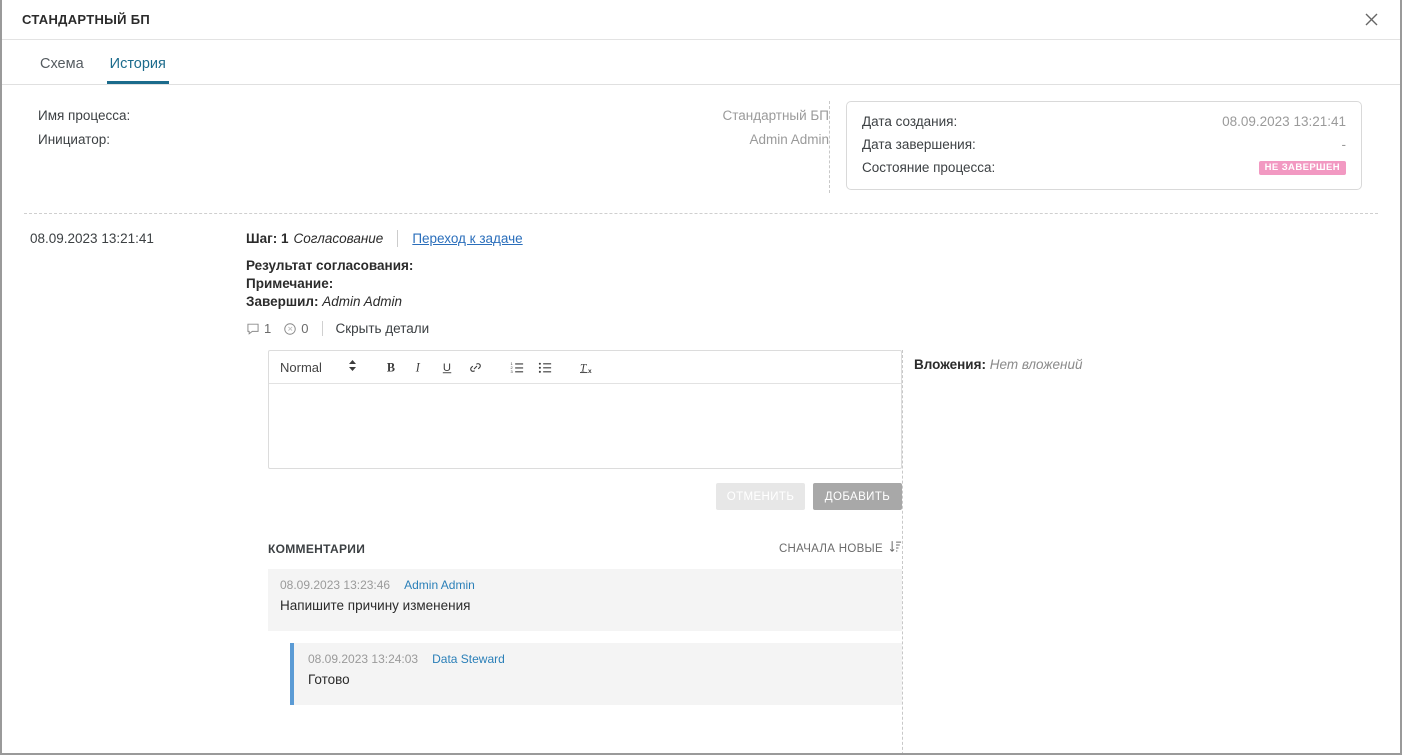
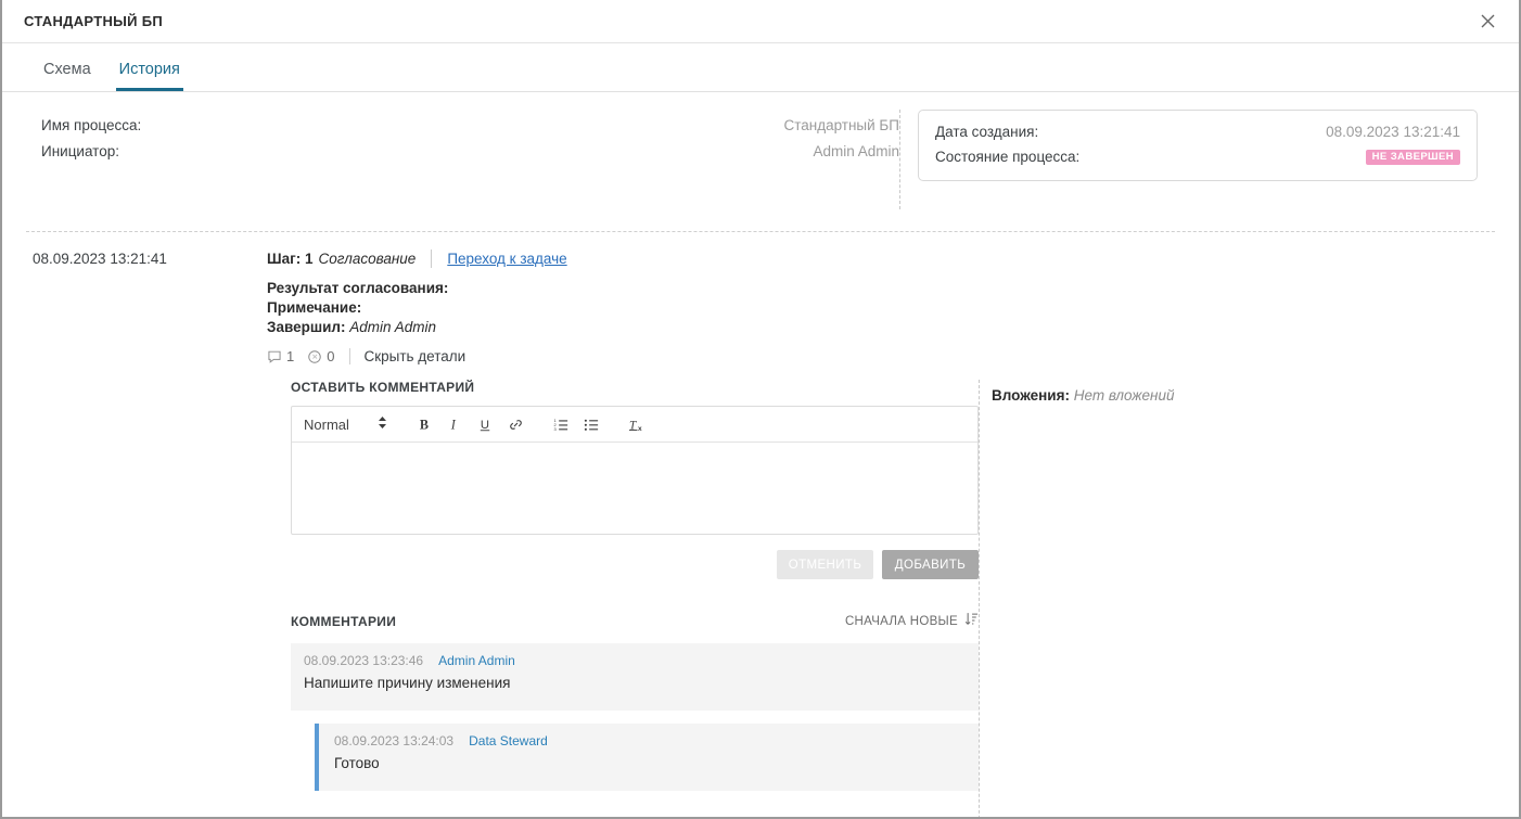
  СТАНДАРТНЫЙ БП
  Схема
  История
  Имя процесса:
  Стандартный БП
  Инициатор:
  Admin Admin
  Дата создания:
  08.09.2023 13:21:41
- Дата завершения:
- -
  Состояние процесса:
  НЕ ЗАВЕРШЕН
  08.09.2023 13:21:41
  Шаг: 1
  Согласование
  Переход к задаче
  Результат согласования:
  Примечание:
  Завершил: Admin Admin
  1
  0
  Скрыть детали
+ ОСТАВИТЬ КОММЕНТАРИЙ
  Normal
  B
  I
  U
  T
  ОТМЕНИТЬ
  ДОБАВИТЬ
  КОММЕНТАРИИ
  СНАЧАЛА НОВЫЕ
  08.09.2023 13:23:46
  Admin Admin
  Напишите причину изменения
  08.09.2023 13:24:03
  Data Steward
  Готово
  Вложения: Нет вложений
